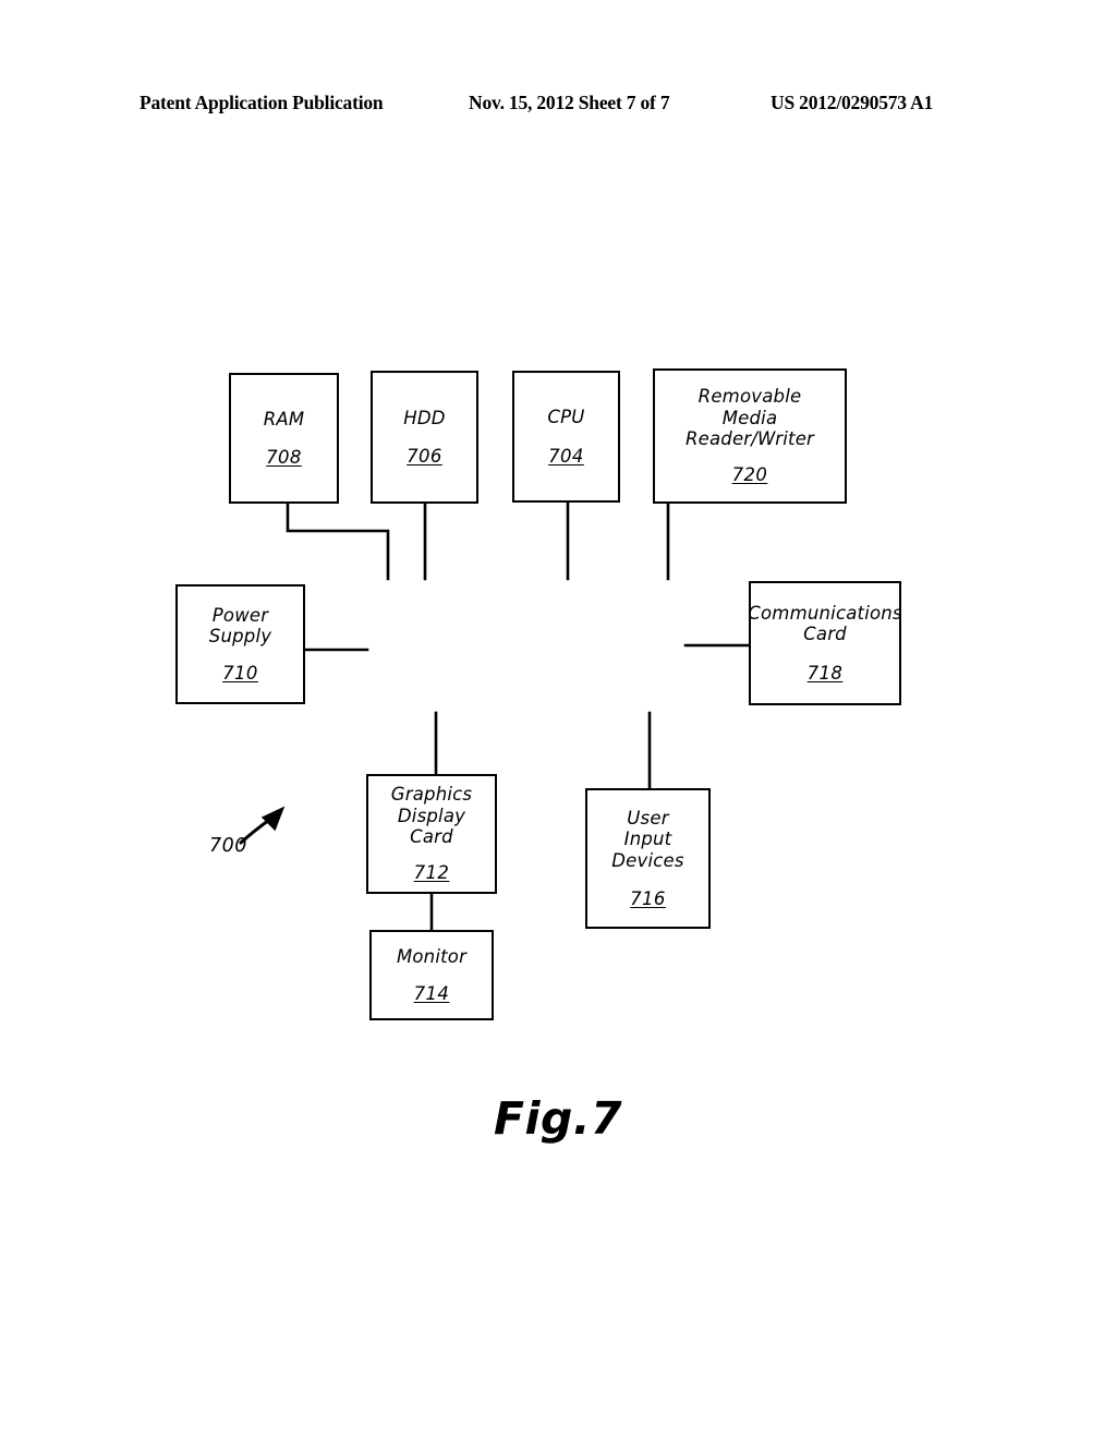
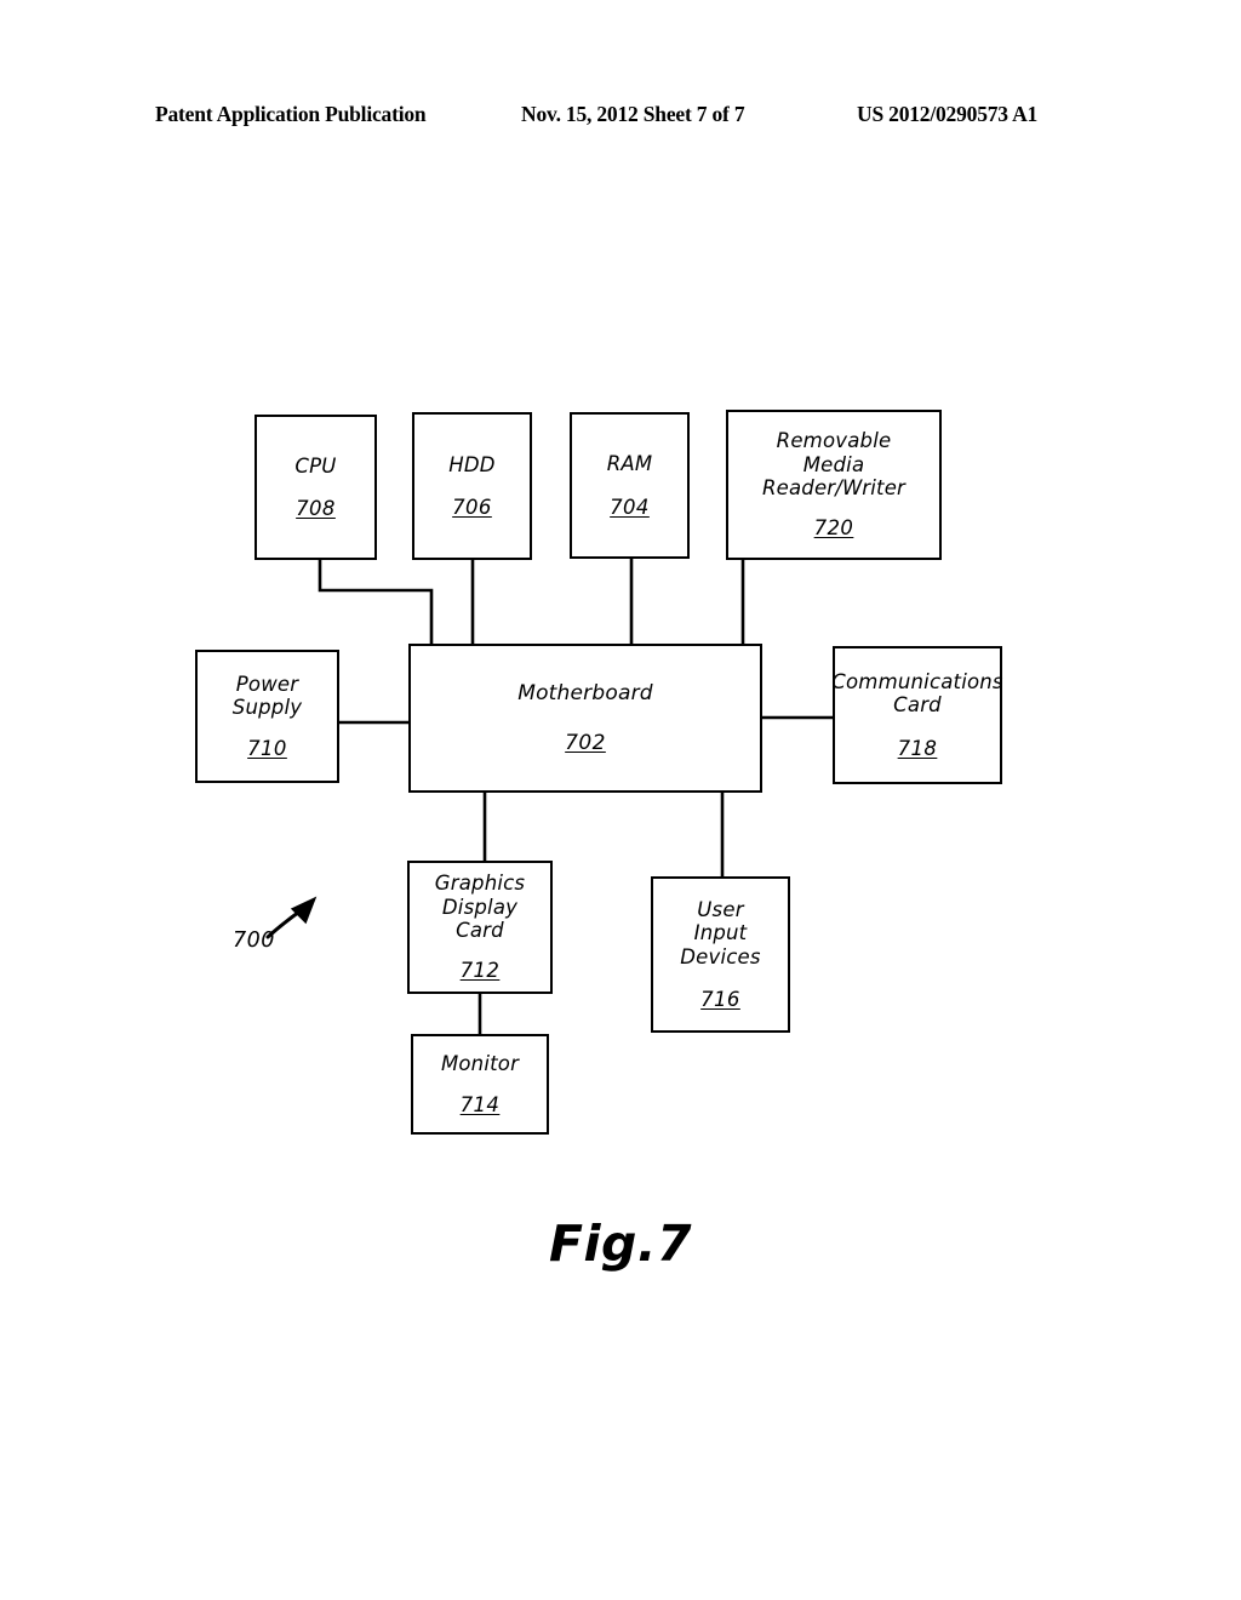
  Patent Application Publication
  Nov. 15, 2012 Sheet 7 of 7
  US 2012/0290573 A1
- RAM
+ CPU
  708
  HDD
  706
- CPU
+ RAM
  704
  Removable
  Media
  Reader/Writer
  720
  Power
  Supply
  710
+ Motherboard
+ 702
  Communications
  Card
  718
  Graphics
  Display
  Card
  712
  User
  Input
  Devices
  716
  Monitor
  714
  700
  Fig.7
